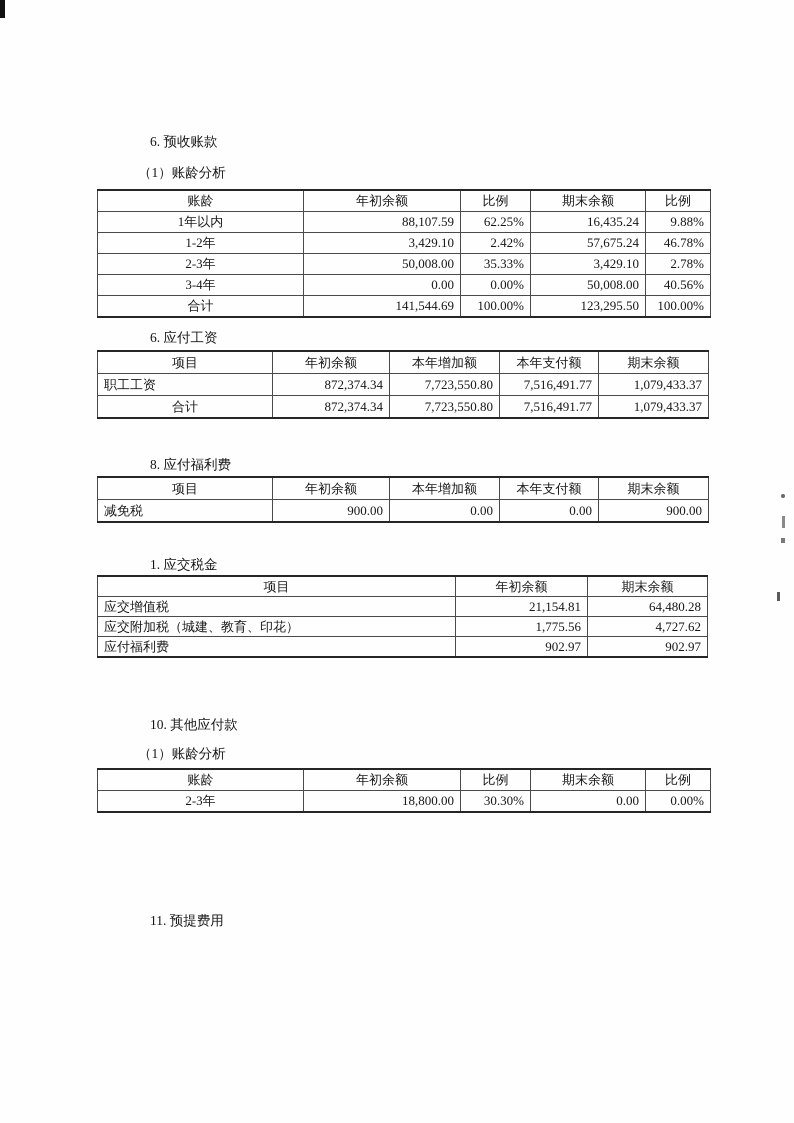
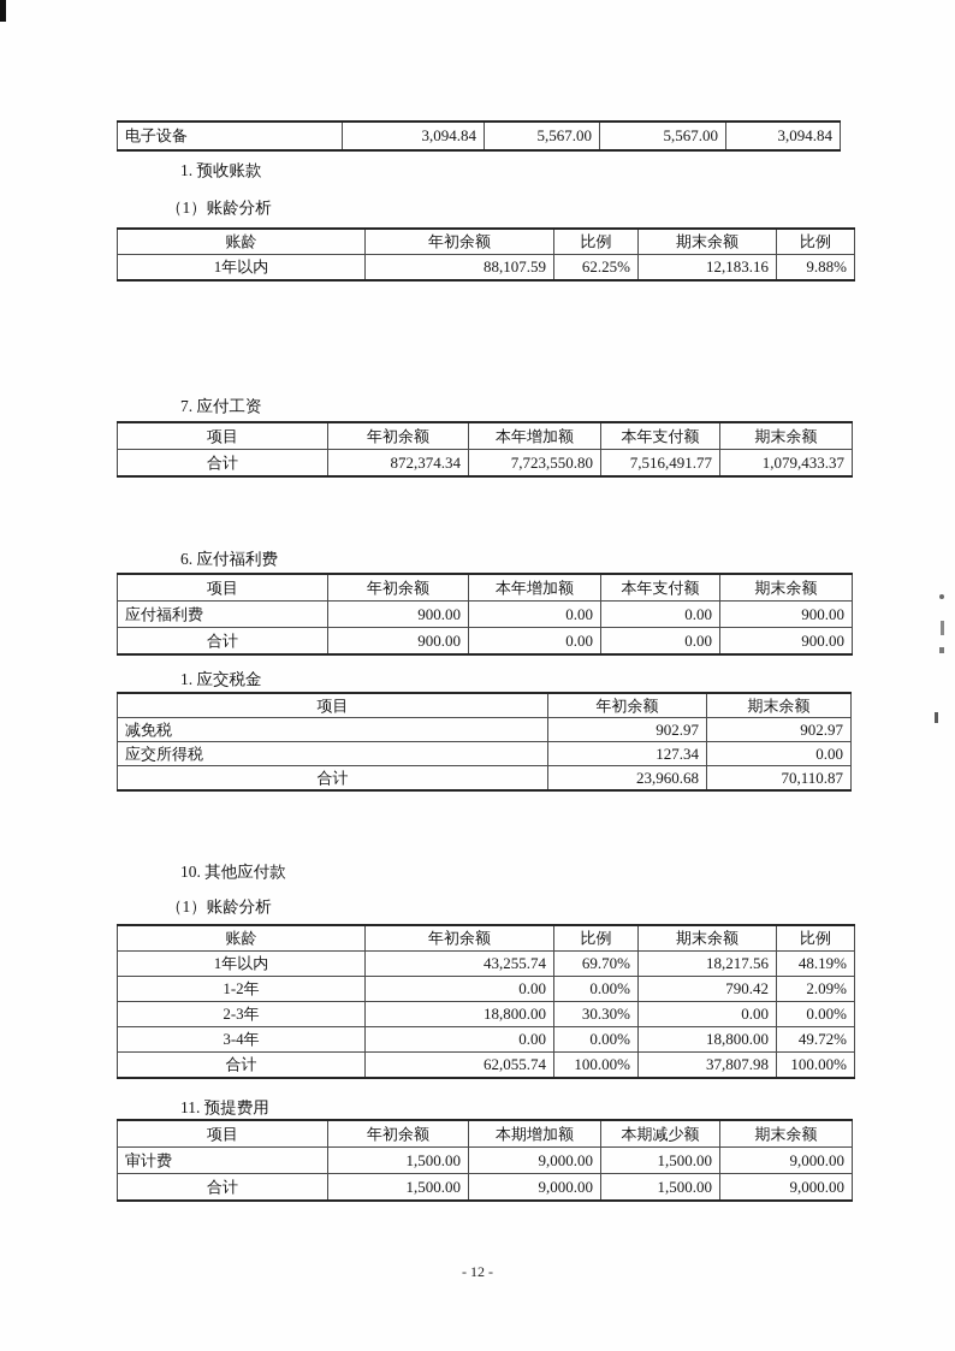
+ 电子设备	3,094.84	5,567.00	5,567.00	3,094.84
- 6. 预收账款
+ 1. 预收账款
  （1）账龄分析
  账龄	年初余额	比例	期末余额	比例
- 1年以内	88,107.59	62.25%	16,435.24	9.88%
+ 1年以内	88,107.59	62.25%	12,183.16	9.88%
- 1-2年	3,429.10	2.42%	57,675.24	46.78%
- 2-3年	50,008.00	35.33%	3,429.10	2.78%
- 3-4年	0.00	0.00%	50,008.00	40.56%
- 合计	141,544.69	100.00%	123,295.50	100.00%
- 6. 应付工资
+ 7. 应付工资
  项目	年初余额	本年增加额	本年支付额	期末余额
- 职工工资	872,374.34	7,723,550.80	7,516,491.77	1,079,433.37
  合计	872,374.34	7,723,550.80	7,516,491.77	1,079,433.37
- 8. 应付福利费
+ 6. 应付福利费
  项目	年初余额	本年增加额	本年支付额	期末余额
- 减免税	900.00	0.00	0.00	900.00
+ 应付福利费	900.00	0.00	0.00	900.00
+ 合计	900.00	0.00	0.00	900.00
  1. 应交税金
  项目	年初余额	期末余额
- 应交增值税	21,154.81	64,480.28
- 应交附加税（城建、教育、印花）	1,775.56	4,727.62
- 应付福利费	902.97	902.97
+ 减免税	902.97	902.97
+ 应交所得税	127.34	0.00
+ 合计	23,960.68	70,110.87
  10. 其他应付款
  （1）账龄分析
  账龄	年初余额	比例	期末余额	比例
+ 1年以内	43,255.74	69.70%	18,217.56	48.19%
+ 1-2年	0.00	0.00%	790.42	2.09%
  2-3年	18,800.00	30.30%	0.00	0.00%
+ 3-4年	0.00	0.00%	18,800.00	49.72%
+ 合计	62,055.74	100.00%	37,807.98	100.00%
  11. 预提费用
+ 项目	年初余额	本期增加额	本期减少额	期末余额
+ 审计费	1,500.00	9,000.00	1,500.00	9,000.00
+ 合计	1,500.00	9,000.00	1,500.00	9,000.00
+ - 12 -
